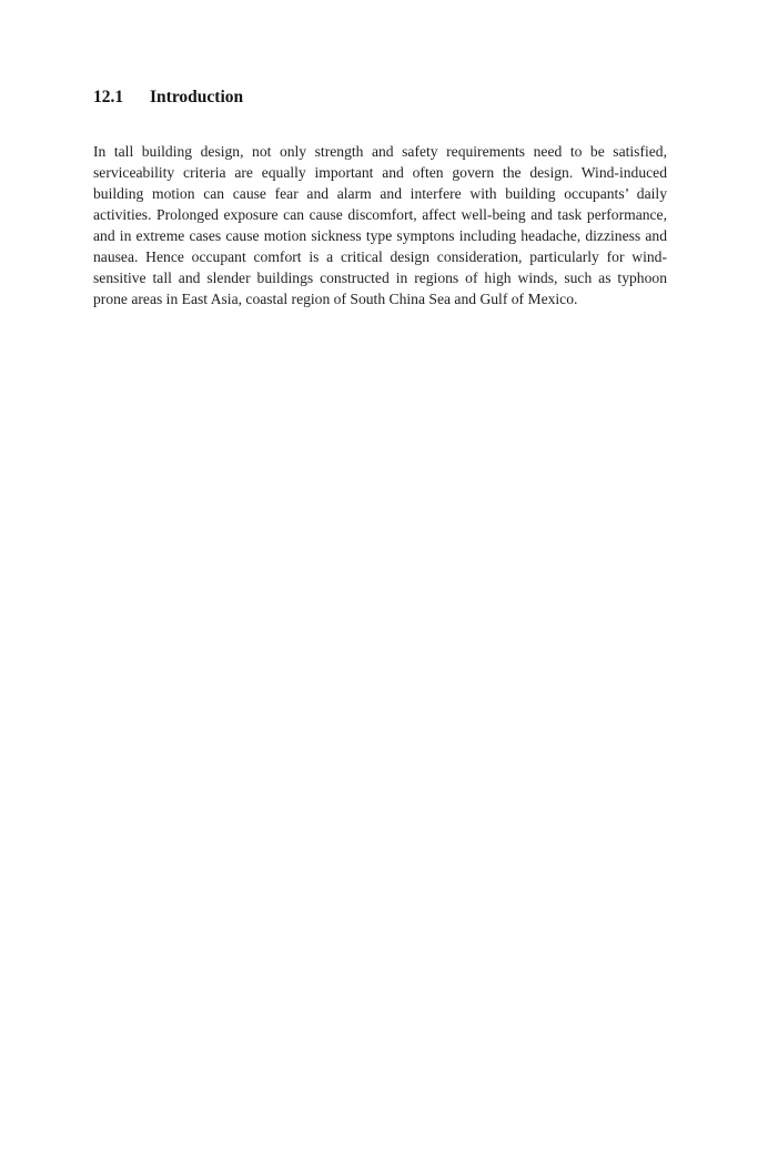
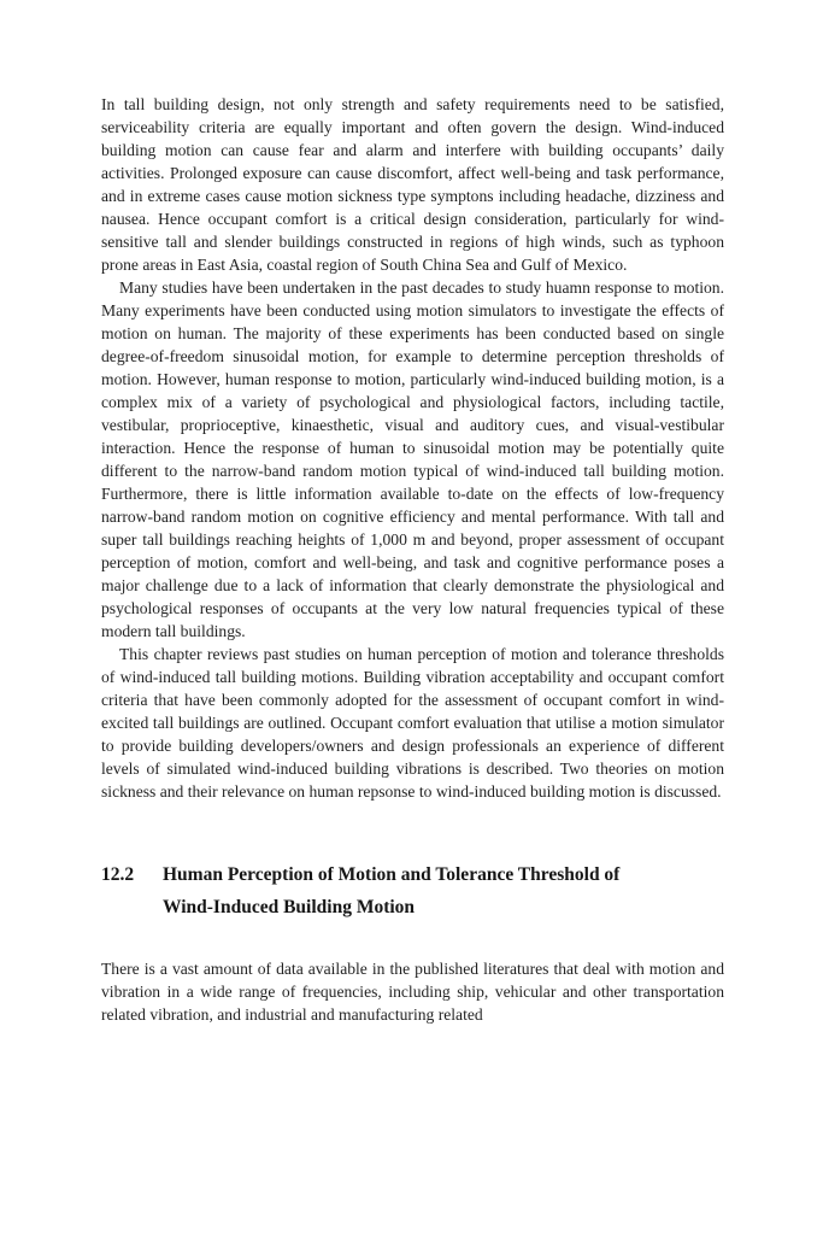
- 12.1
- Introduction
  In tall building design, not only strength and safety requirements need to be satisfied, serviceability criteria are equally important and often govern the design. Wind-induced building motion can cause fear and alarm and interfere with building occupants’ daily activities. Prolonged exposure can cause discomfort, affect well-being and task performance, and in extreme cases cause motion sickness type symptons including headache, dizziness and nausea. Hence occupant comfort is a critical design consideration, particularly for wind-sensitive tall and slender buildings constructed in regions of high winds, such as typhoon prone areas in East Asia, coastal region of South China Sea and Gulf of Mexico.
+ Many studies have been undertaken in the past decades to study huamn response to motion. Many experiments have been conducted using motion simulators to investigate the effects of motion on human. The majority of these experiments has been conducted based on single degree-of-freedom sinusoidal motion, for example to determine perception thresholds of motion. However, human response to motion, particularly wind-induced building motion, is a complex mix of a variety of psychological and physiological factors, including tactile, vestibular, proprioceptive, kinaesthetic, visual and auditory cues, and visual-vestibular interaction. Hence the response of human to sinusoidal motion may be potentially quite different to the narrow-band random motion typical of wind-induced tall building motion. Furthermore, there is little information available to-date on the effects of low-frequency narrow-band random motion on cognitive efficiency and mental performance. With tall and super tall buildings reaching heights of 1,000 m and beyond, proper assessment of occupant perception of motion, comfort and well-being, and task and cognitive performance poses a major challenge due to a lack of information that clearly demonstrate the physiological and psychological responses of occupants at the very low natural frequencies typical of these modern tall buildings.
+ This chapter reviews past studies on human perception of motion and tolerance thresholds of wind-induced tall building motions. Building vibration acceptability and occupant comfort criteria that have been commonly adopted for the assessment of occupant comfort in wind-excited tall buildings are outlined. Occupant comfort evaluation that utilise a motion simulator to provide building developers/owners and design professionals an experience of different levels of simulated wind-induced building vibrations is described. Two theories on motion sickness and their relevance on human repsonse to wind-induced building motion is discussed.
+ 12.2
+ Human Perception of Motion and Tolerance Threshold of Wind-Induced Building Motion
+ There is a vast amount of data available in the published literatures that deal with motion and vibration in a wide range of frequencies, including ship, vehicular and other transportation related vibration, and industrial and manufacturing related
